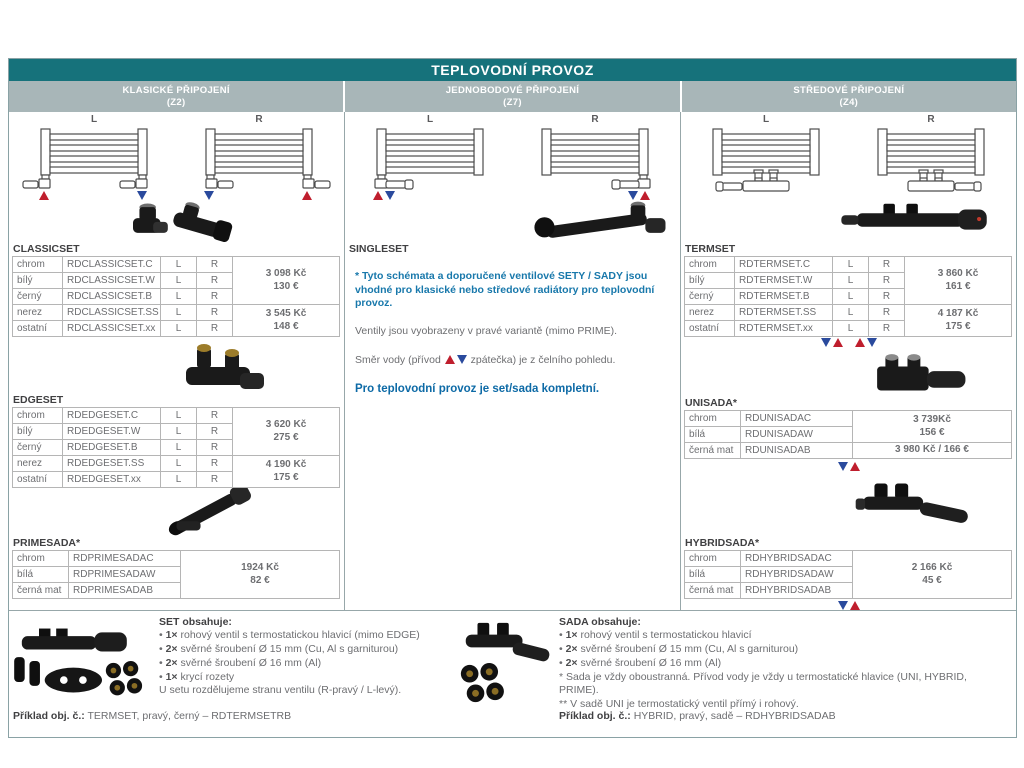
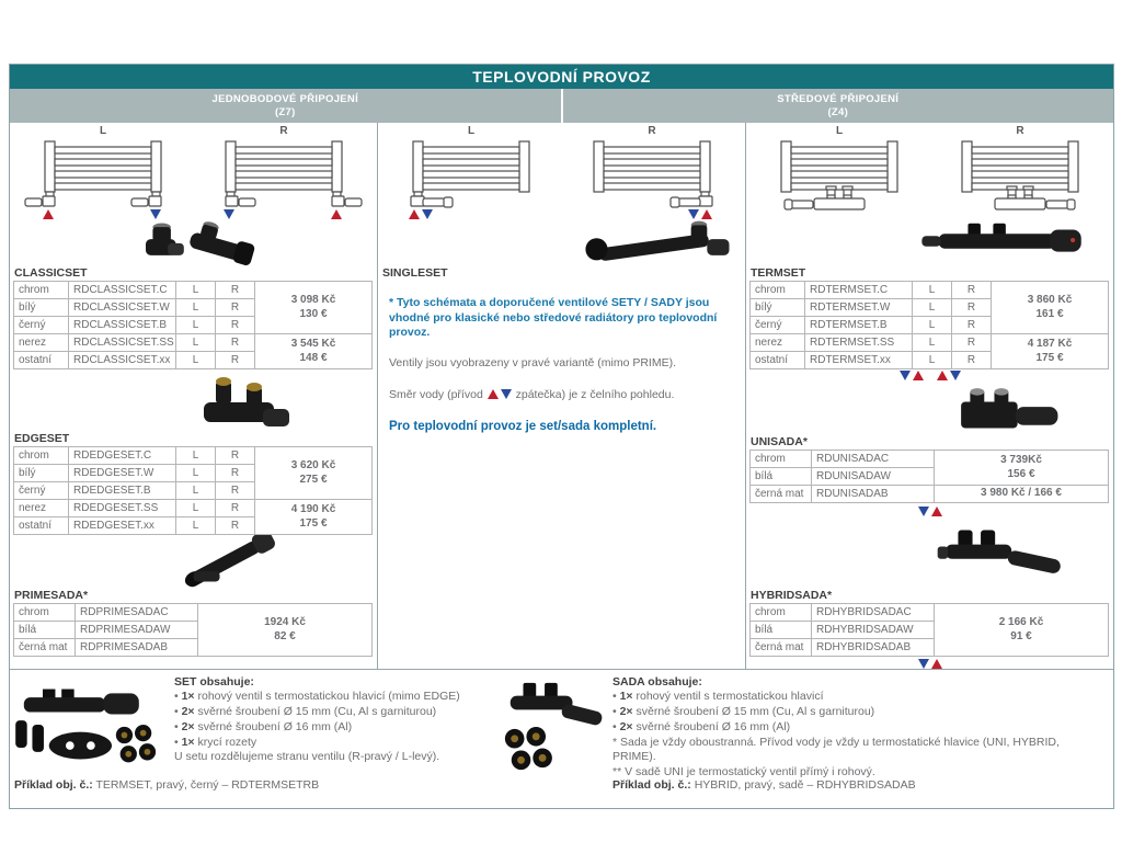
  TEPLOVODNÍ PROVOZ
- KLASICKÉ PŘIPOJENÍ
- (Z2)
  JEDNOBODOVÉ PŘIPOJENÍ
  (Z7)
  STŘEDOVÉ PŘIPOJENÍ
  (Z4)
  L
  R
  CLASSICSET
  chrom	RDCLASSICSET.C	L	R	3 098 Kč130 €
  bílý	RDCLASSICSET.W	L	R
  černý	RDCLASSICSET.B	L	R
  nerez	RDCLASSICSET.SS	L	R	3 545 Kč148 €
  ostatní	RDCLASSICSET.xx	L	R
  EDGESET
  chrom	RDEDGESET.C	L	R	3 620 Kč275 €
  bílý	RDEDGESET.W	L	R
  černý	RDEDGESET.B	L	R
  nerez	RDEDGESET.SS	L	R	4 190 Kč175 €
  ostatní	RDEDGESET.xx	L	R
  PRIMESADA*
  chrom	RDPRIMESADAC	1924 Kč82 €
  bílá	RDPRIMESADAW
  černá mat	RDPRIMESADAB
  L
  R
  SINGLESET
  * Tyto schémata a doporučené ventilové SETY / SADY jsou vhodné pro klasické nebo středové radiátory pro teplovodní provoz.
  Ventily jsou vyobrazeny v pravé variantě (mimo PRIME).
  Směr vody (přívod zpátečka) je z čelního pohledu.
  Pro teplovodní provoz je set/sada kompletní.
  L
  R
  TERMSET
  chrom	RDTERMSET.C	L	R	3 860 Kč161 €
  bílý	RDTERMSET.W	L	R
  černý	RDTERMSET.B	L	R
  nerez	RDTERMSET.SS	L	R	4 187 Kč175 €
  ostatní	RDTERMSET.xx	L	R
  UNISADA*
  chrom	RDUNISADAC	3 739Kč156 €
  bílá	RDUNISADAW
  černá mat	RDUNISADAB	3 980 Kč / 166 €
  HYBRIDSADA*
- chrom	RDHYBRIDSADAC	2 166 Kč45 €
+ chrom	RDHYBRIDSADAC	2 166 Kč91 €
  bílá	RDHYBRIDSADAW
  černá mat	RDHYBRIDSADAB
  SET obsahuje:
  1× rohový ventil s termostatickou hlavicí (mimo EDGE)
  2× svěrné šroubení Ø 15 mm (Cu, Al s garniturou)
  2× svěrné šroubení Ø 16 mm (Al)
  1× krycí rozety
  U setu rozdělujeme stranu ventilu (R-pravý / L-levý).
  Příklad obj. č.: TERMSET, pravý, černý – RDTERMSETRB
  SADA obsahuje:
  1× rohový ventil s termostatickou hlavicí
  2× svěrné šroubení Ø 15 mm (Cu, Al s garniturou)
  2× svěrné šroubení Ø 16 mm (Al)
  * Sada je vždy oboustranná. Přívod vody je vždy u termostatické hlavice (UNI, HYBRID, PRIME).
  ** V sadě UNI je termostatický ventil přímý i rohový.
  Příklad obj. č.: HYBRID, pravý, sadě – RDHYBRIDSADAB
